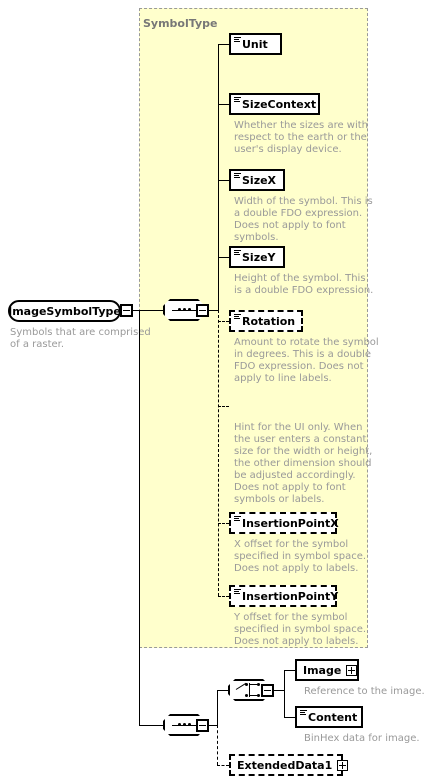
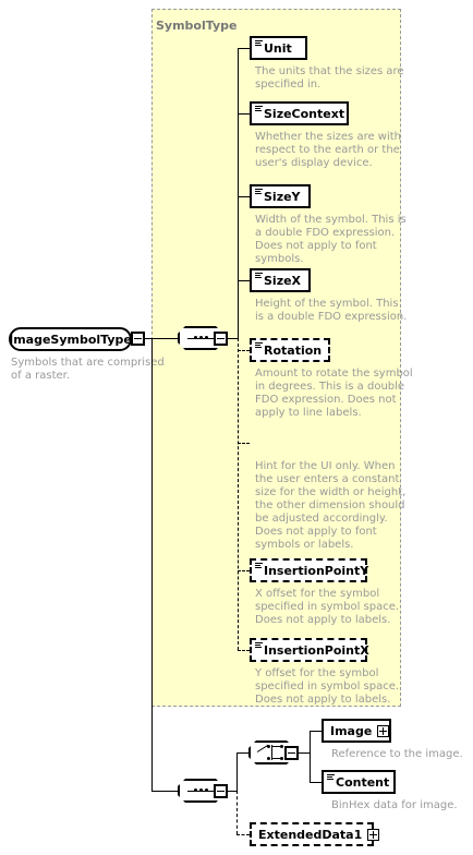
  SymbolType
  ImageSymbolType
  Symbols that are comprised
  of a raster.
  Unit
+ The units that the sizes are
+ specified in.
  SizeContext
  Whether the sizes are with
  respect to the earth or the
  user's display device.
- SizeX
+ SizeY
  Width of the symbol. This is
  a double FDO expression.
  Does not apply to font
  symbols.
- SizeY
+ SizeX
  Height of the symbol. This
  is a double FDO expression.
  Rotation
  Amount to rotate the symbol
  in degrees. This is a double
  FDO expression. Does not
  apply to line labels.
  Hint for the UI only. When
  the user enters a constant
  size for the width or height,
  the other dimension should
  be adjusted accordingly.
  Does not apply to font
  symbols or labels.
- InsertionPointX
+ InsertionPointY
  X offset for the symbol
  specified in symbol space.
  Does not apply to labels.
- InsertionPointY
+ InsertionPointX
  Y offset for the symbol
  specified in symbol space.
  Does not apply to labels.
  Image
  Reference to the image.
  Content
  BinHex data for image.
  ExtendedData1
